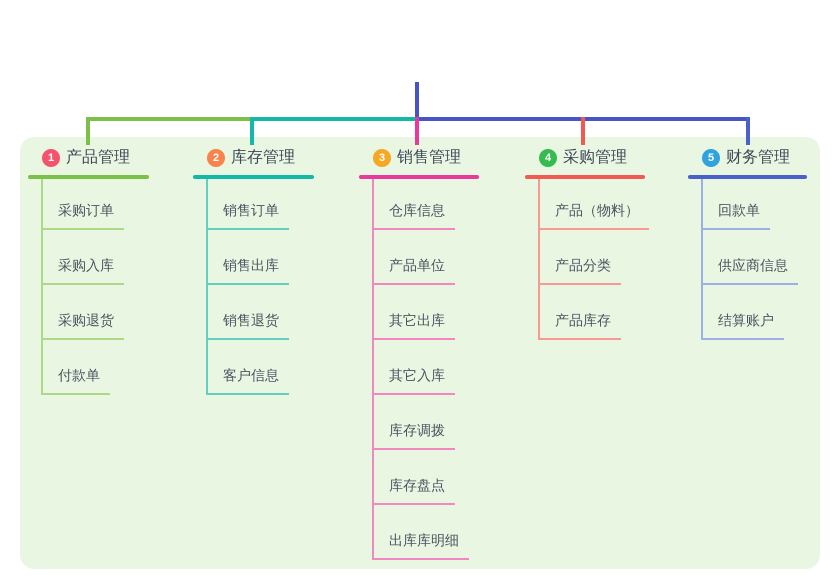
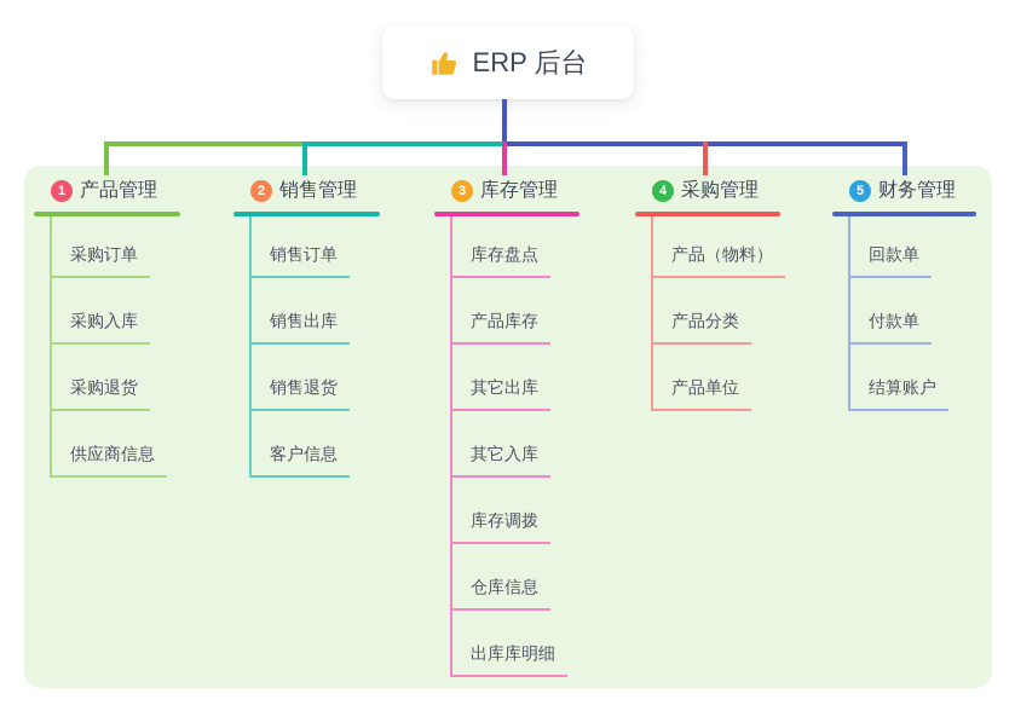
+ ERP 后台
  1
  产品管理
  采购订单
  采购入库
  采购退货
- 付款单
+ 供应商信息
  2
- 库存管理
+ 销售管理
  销售订单
  销售出库
  销售退货
  客户信息
  3
- 销售管理
+ 库存管理
- 仓库信息
+ 库存盘点
- 产品单位
+ 产品库存
  其它出库
  其它入库
  库存调拨
- 库存盘点
+ 仓库信息
  出库库明细
  4
  采购管理
  产品（物料）
  产品分类
- 产品库存
+ 产品单位
  5
  财务管理
  回款单
- 供应商信息
+ 付款单
  结算账户
